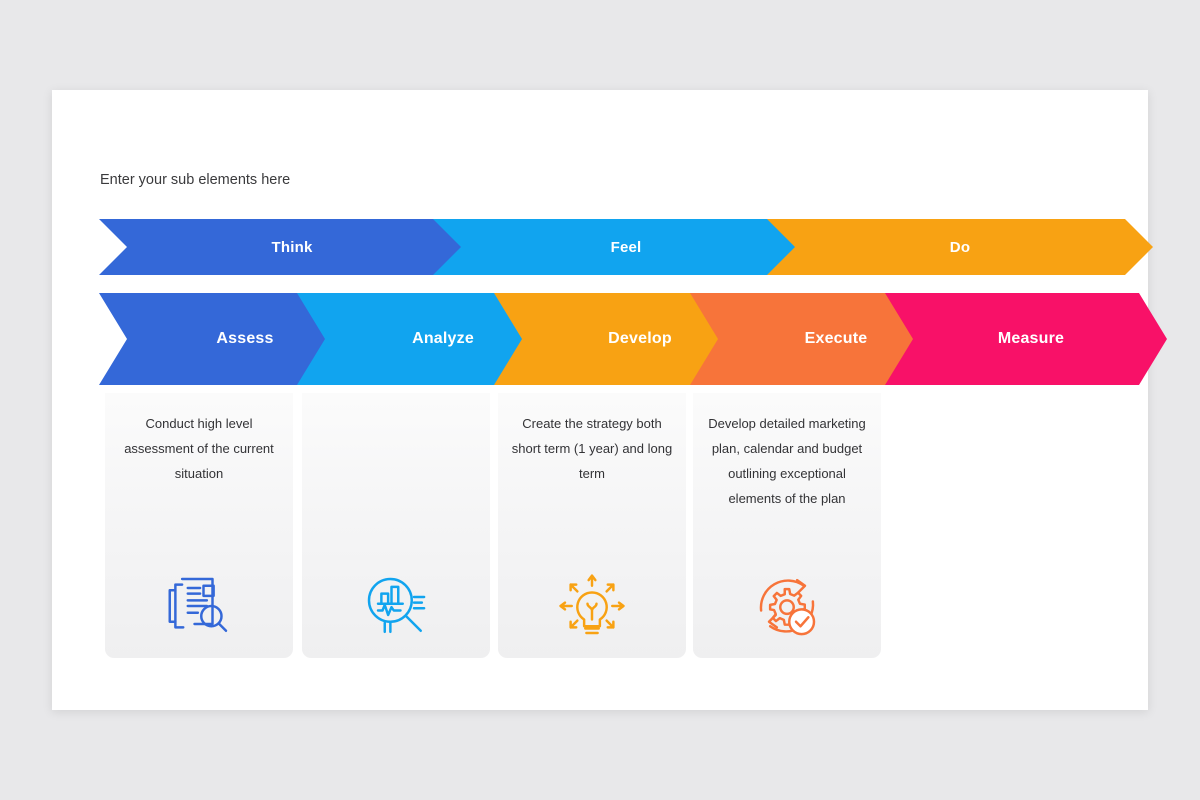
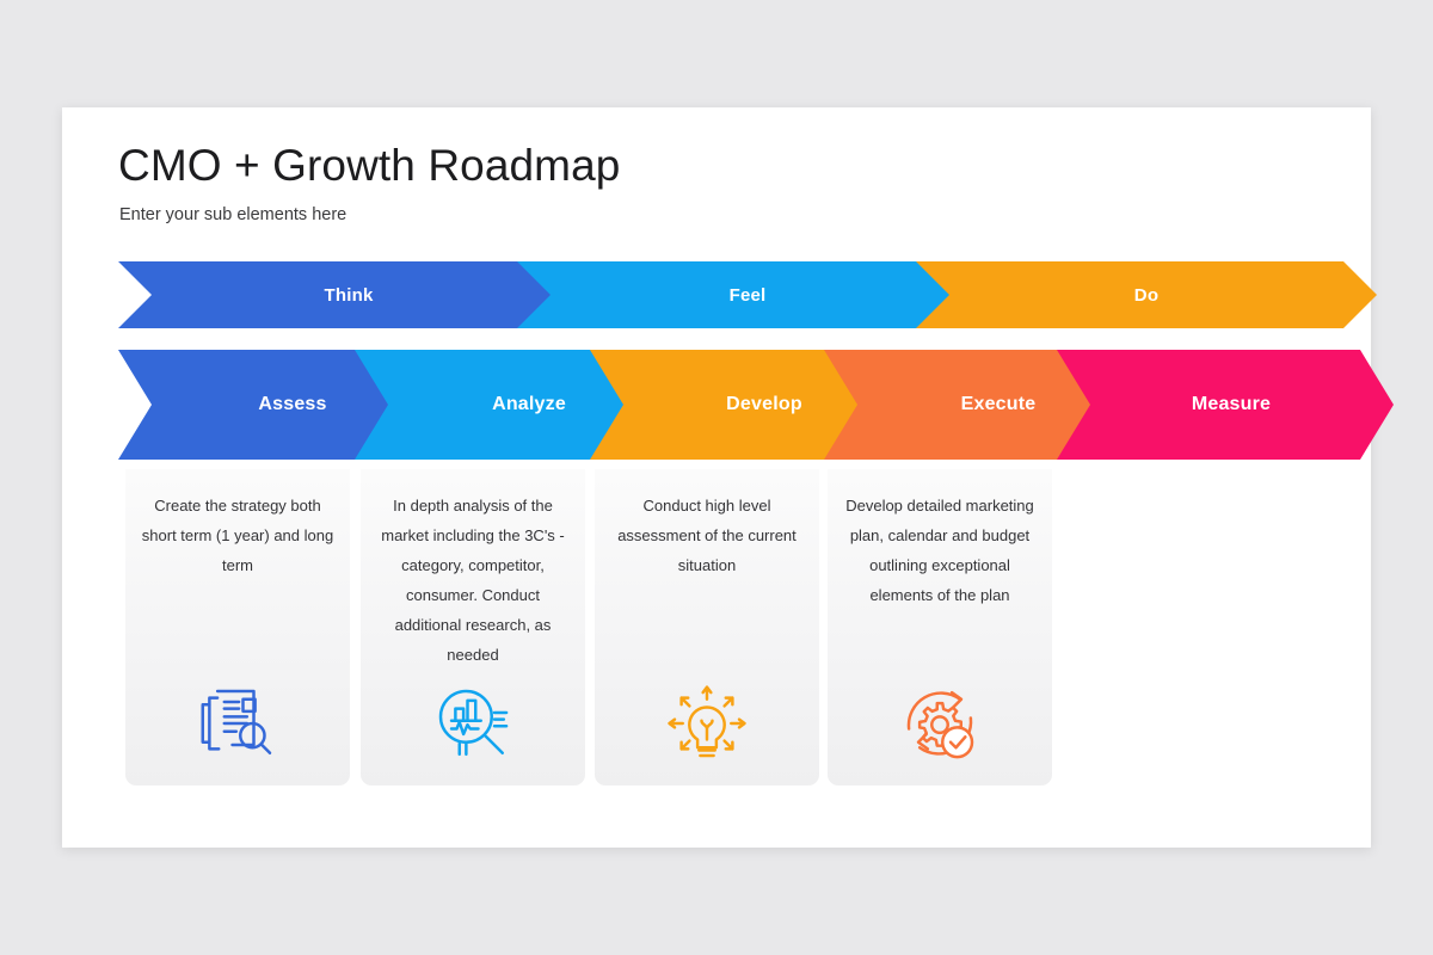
+ CMO + Growth Roadmap
  Enter your sub elements here
  Think
  Feel
  Do
  Assess
  Analyze
  Develop
  Execute
  Measure
- Conduct high level assessment of the current situation
+ Create the strategy both short term (1 year) and long term
+ In depth analysis of the market including the 3C's - category, competitor, consumer. Conduct additional research, as needed
- Create the strategy both short term (1 year) and long term
+ Conduct high level assessment of the current situation
  Develop detailed marketing plan, calendar and budget outlining exceptional elements of the plan
